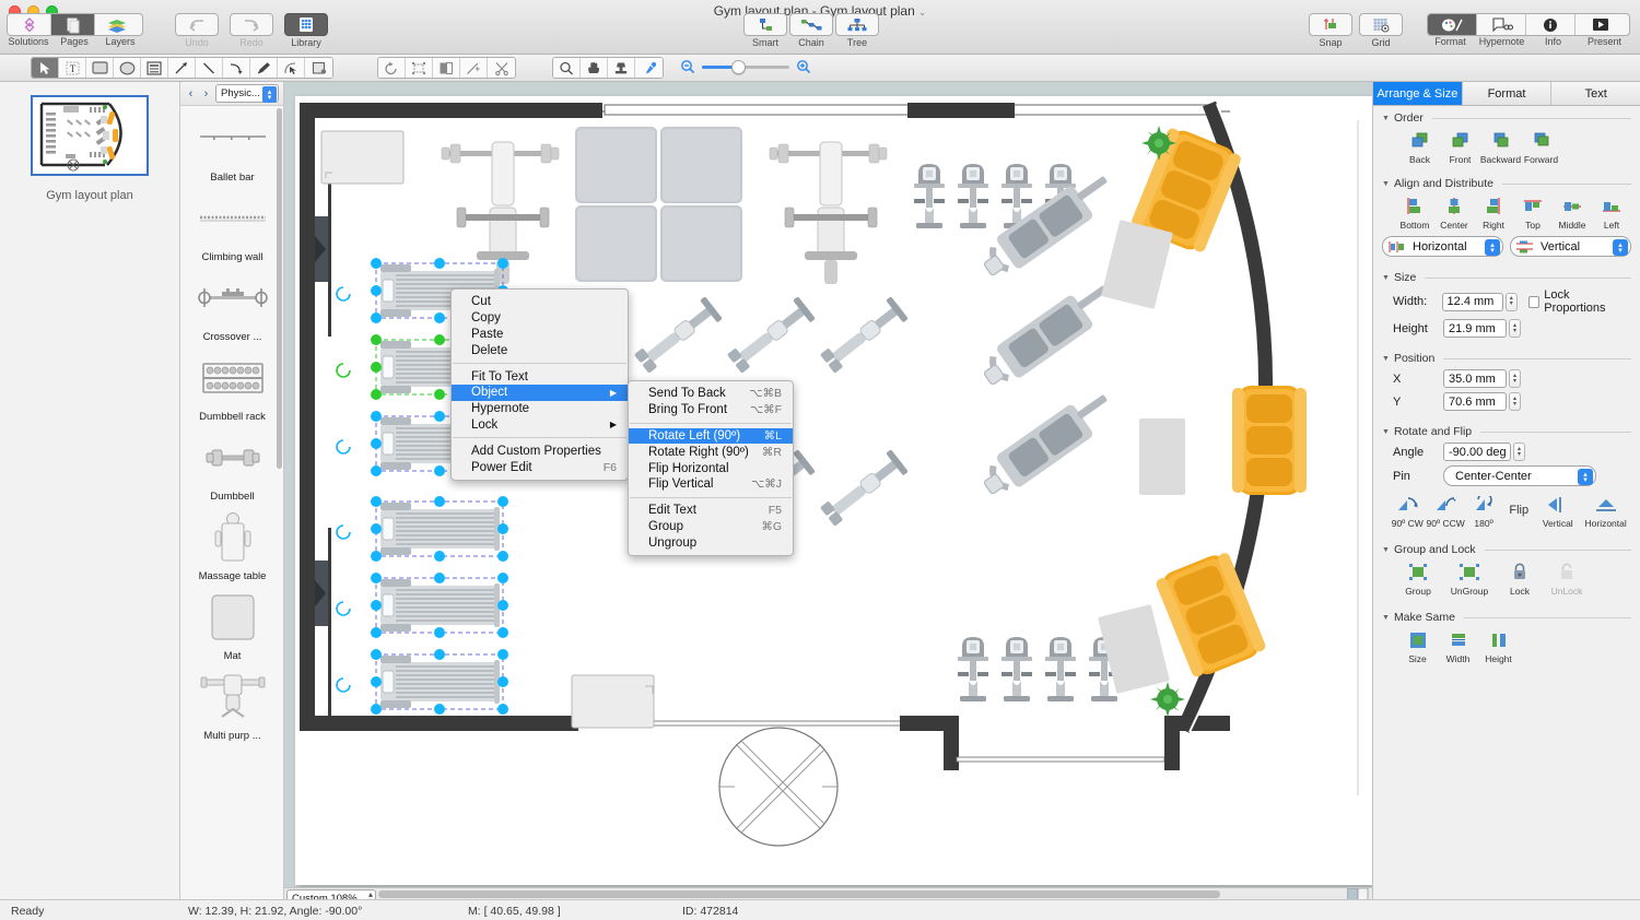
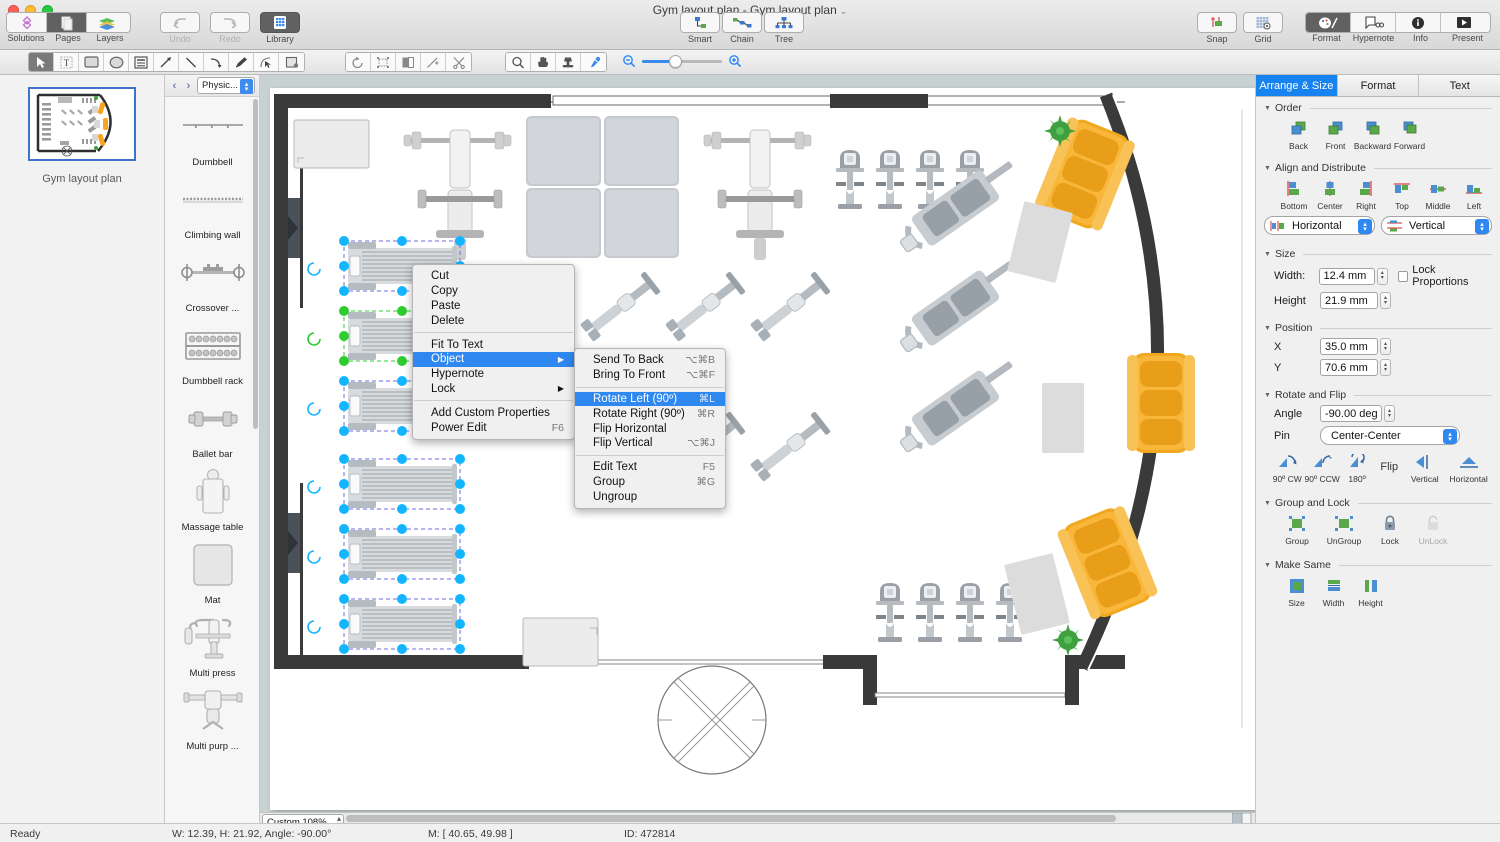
  Gym layout plan - Gym layout plan ⌄
  Solutions
  Pages
  Layers
  Undo
  Redo
  Library
  Smart
  Chain
  Tree
  Snap
  Grid
  Format
  Hypernote
  Info
  Present
  T
  Gym layout plan
  ‹
  ›
  Physic...
- Ballet bar
+ Dumbbell
  Climbing wall
  Crossover ...
  Dumbbell rack
- Dumbbell
+ Ballet bar
  Massage table
  Mat
+ Multi press
  Multi purp ...
  Custom 108%
  ▴
  Cut
  Copy
  Paste
  Delete
  Fit To Text
  Object
  ▶
  Hypernote
  Lock
  ▶
  Add Custom Properties
  Power Edit
  F6
  Send To Back
  ⌥⌘B
  Bring To Front
  ⌥⌘F
  Rotate Left (90º)
  ⌘L
  Rotate Right (90º)
  ⌘R
  Flip Horizontal
  Flip Vertical
  ⌥⌘J
  Edit Text
  F5
  Group
  ⌘G
  Ungroup
  Arrange & Size
  Format
  Text
  Order
  Back
  Front
  Backward
  Forward
  Align and Distribute
  Bottom
  Center
  Right
  Top
  Middle
  Left
  Horizontal
  Vertical
  Size
  Width:
  12.4 mm
  Lock Proportions
  Height
  21.9 mm
  Position
  X
  35.0 mm
  Y
  70.6 mm
  Rotate and Flip
  Angle
  -90.00 deg
  Pin
  Center-Center
  90º CW
  90º CCW
  180º
  Flip
  Vertical
  Horizontal
  Group and Lock
  Group
  UnGroup
  Lock
  UnLock
  Make Same
  Size
  Width
  Height
  Ready
  W: 12.39, H: 21.92, Angle: -90.00°
  M: [ 40.65, 49.98 ]
  ID: 472814
